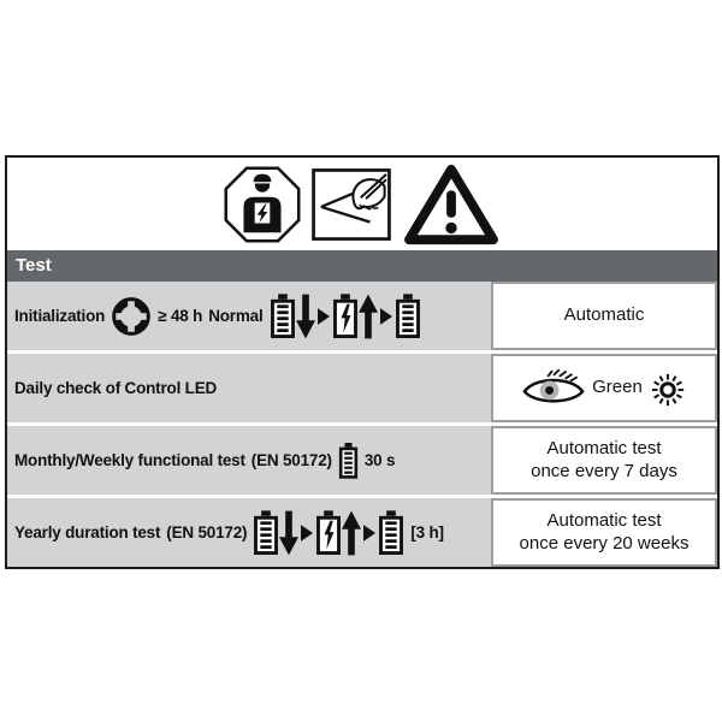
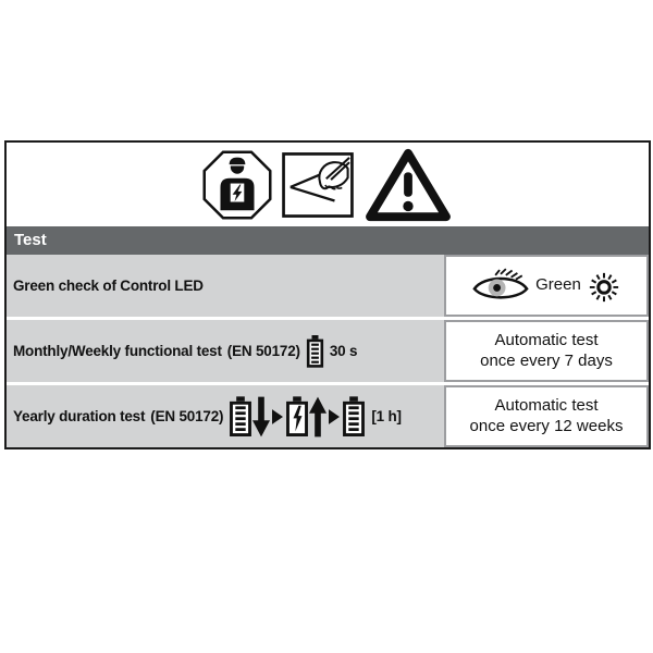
  Test
- Initialization
- ≥ 48 h
- Normal
- Automatic
- Daily check of Control LED
+ Green check of Control LED
  Green
  Monthly/Weekly functional test
  (EN 50172)
  30 s
  Automatic test
  once every 7 days
  Yearly duration test
  (EN 50172)
- [3 h]
+ [1 h]
  Automatic test
- once every 20 weeks
+ once every 12 weeks
